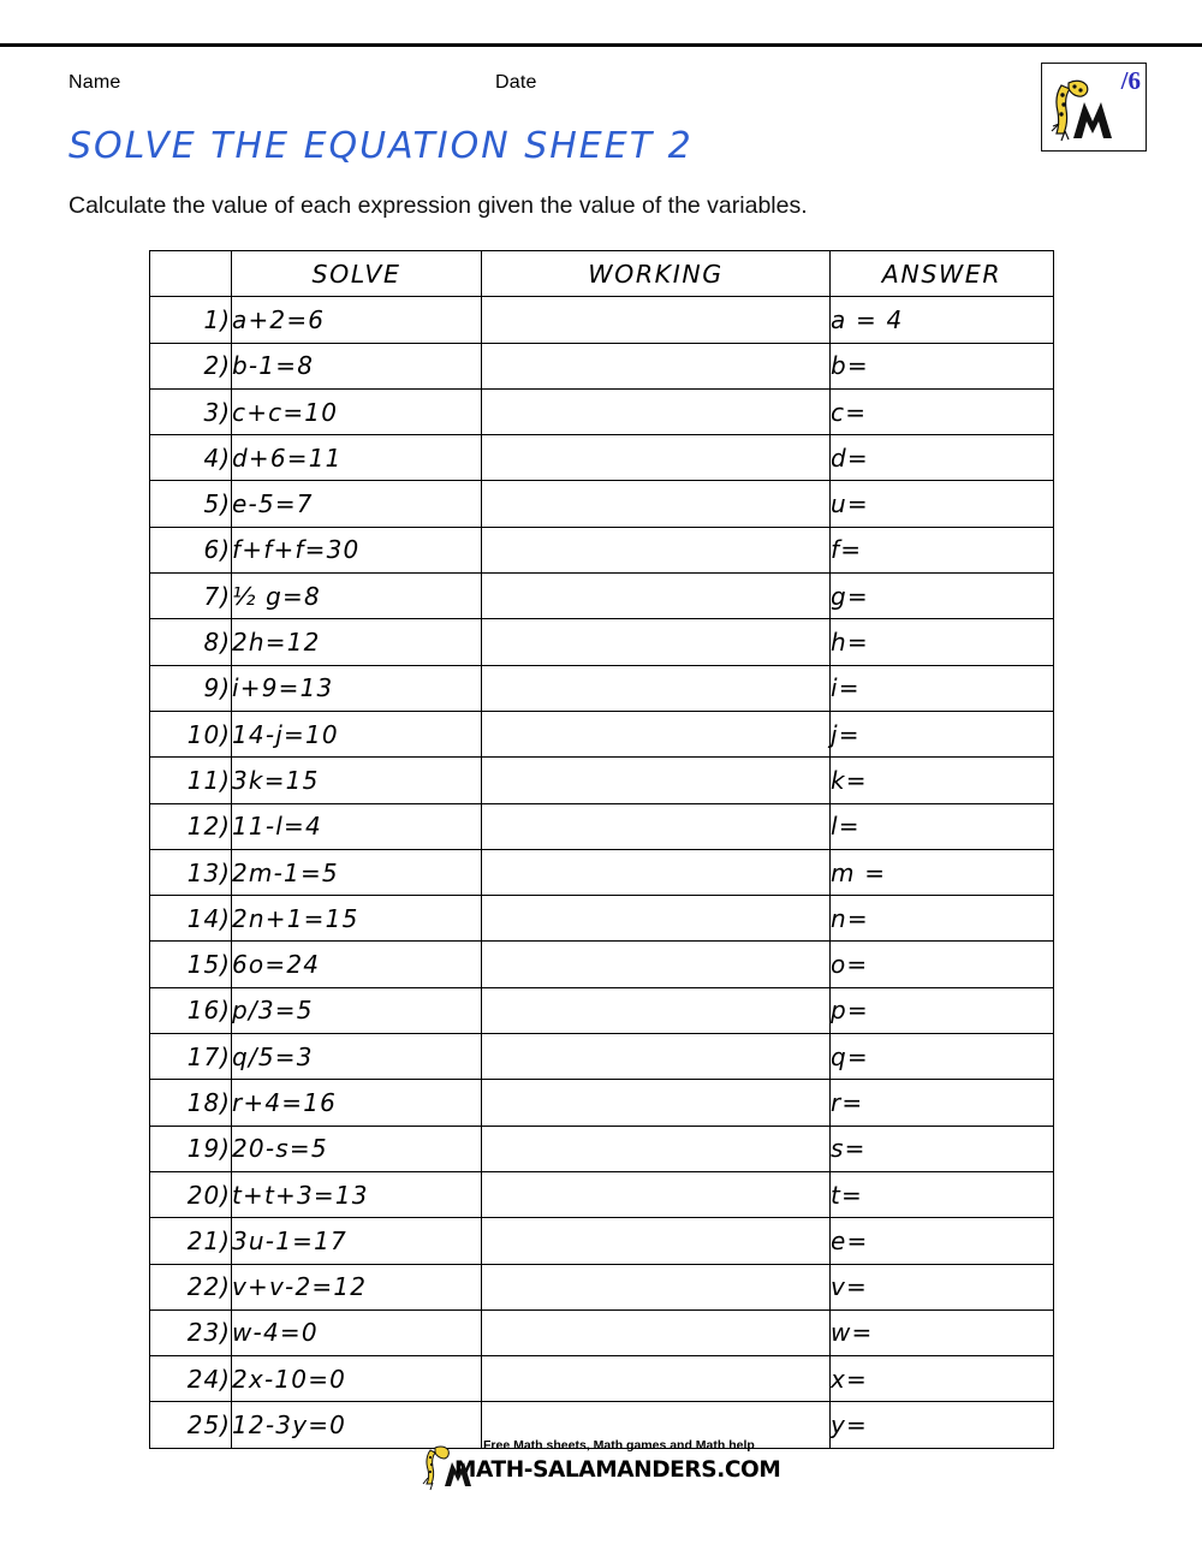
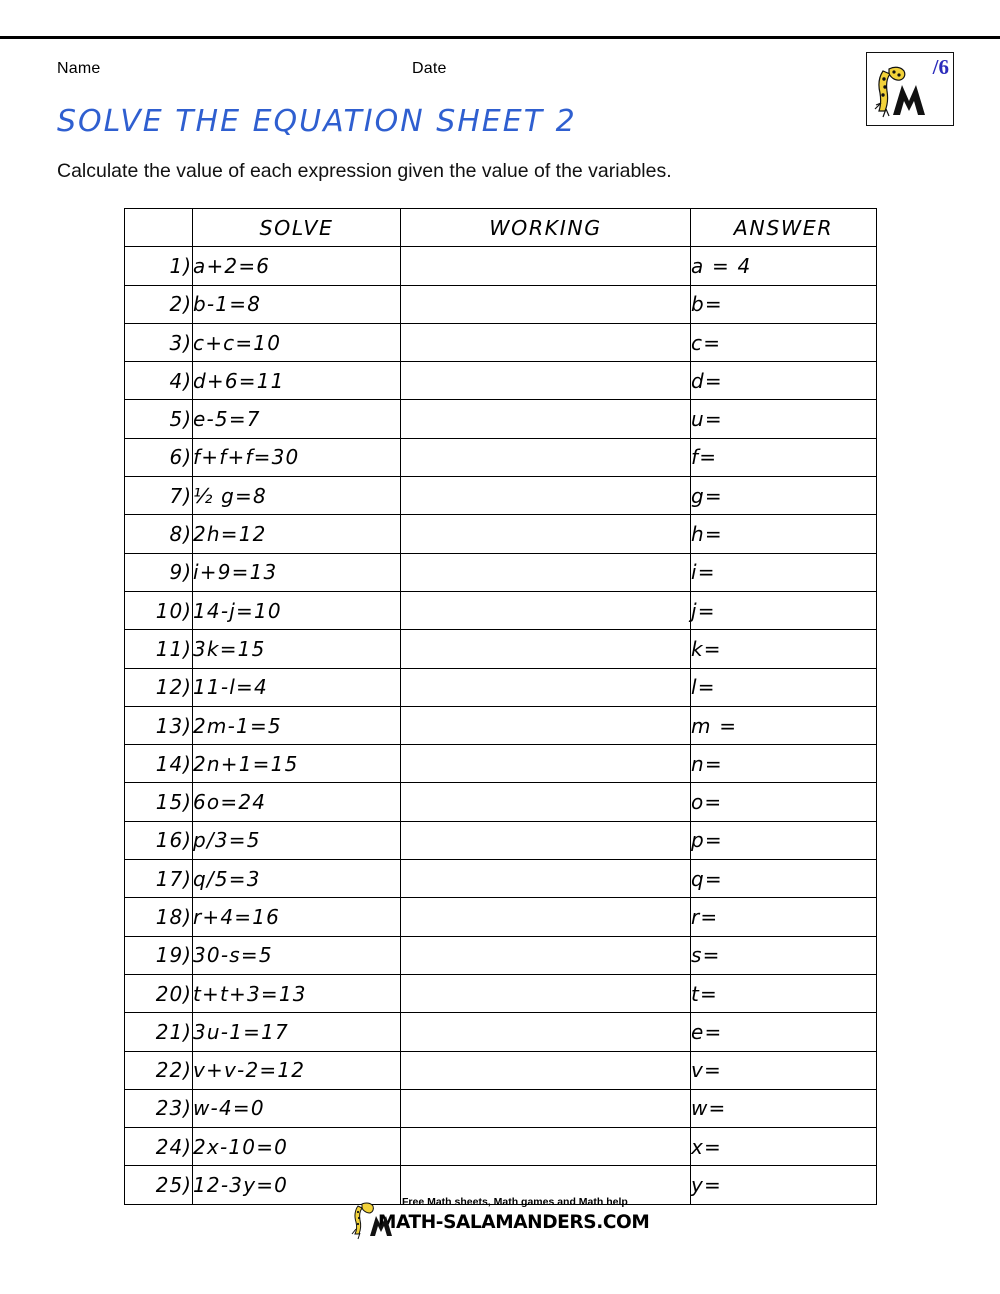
  Name
  Date
  /6
  SOLVE THE EQUATION SHEET 2
  Calculate the value of each expression given the value of the variables.
  	SOLVE	WORKING	ANSWER
  1)	a+2=6		a = 4
  2)	b-1=8		b=
  3)	c+c=10		c=
  4)	d+6=11		d=
  5)	e-5=7		u=
  6)	f+f+f=30		f=
  7)	½ g=8		g=
  8)	2h=12		h=
  9)	i+9=13		i=
  10)	14-j=10		j=
  11)	3k=15		k=
  12)	11-l=4		l=
  13)	2m-1=5		m =
  14)	2n+1=15		n=
  15)	6o=24		o=
  16)	p/3=5		p=
  17)	q/5=3		q=
  18)	r+4=16		r=
- 19)	20-s=5		s=
+ 19)	30-s=5		s=
  20)	t+t+3=13		t=
  21)	3u-1=17		e=
  22)	v+v-2=12		v=
  23)	w-4=0		w=
  24)	2x-10=0		x=
  25)	12-3y=0		y=
  Free Math sheets, Math games and Math help
  ATH-SALAMANDERS.COM
